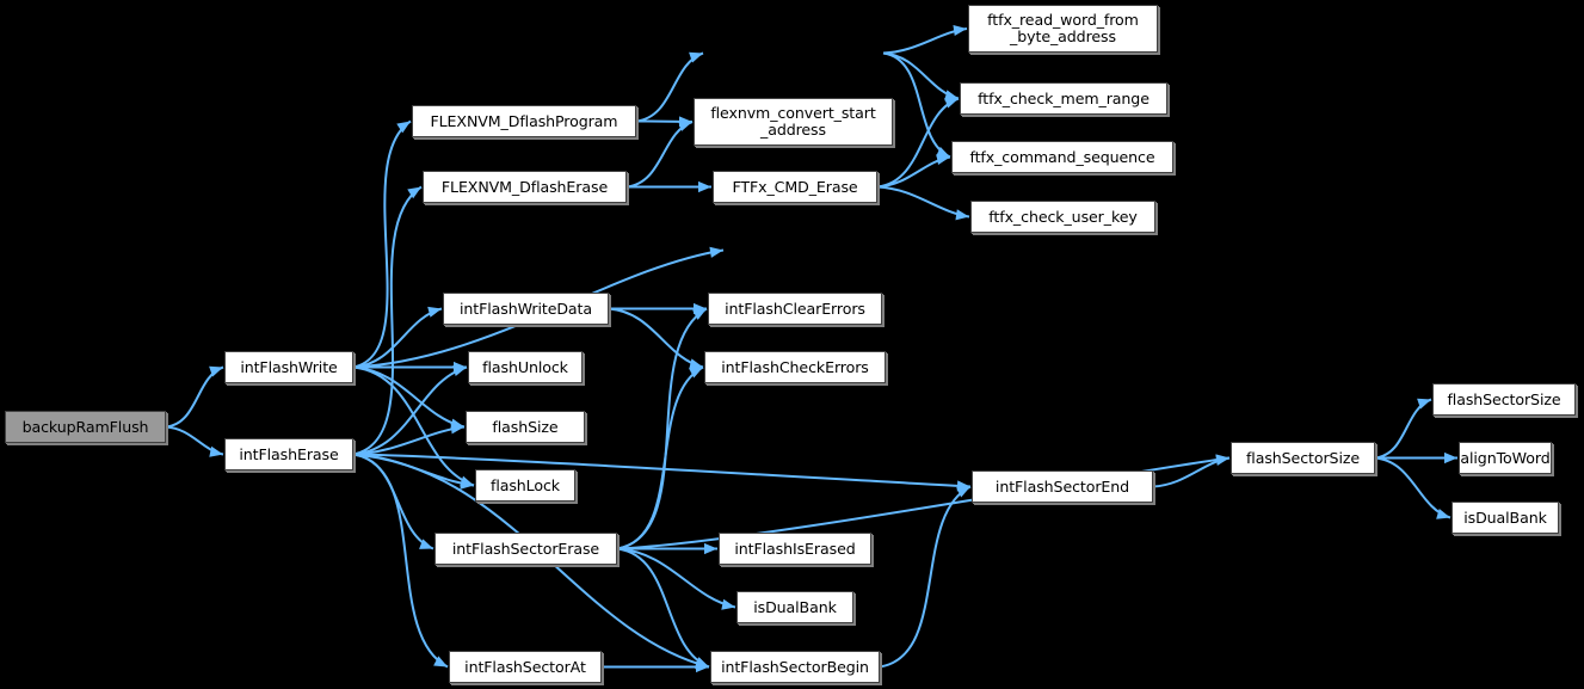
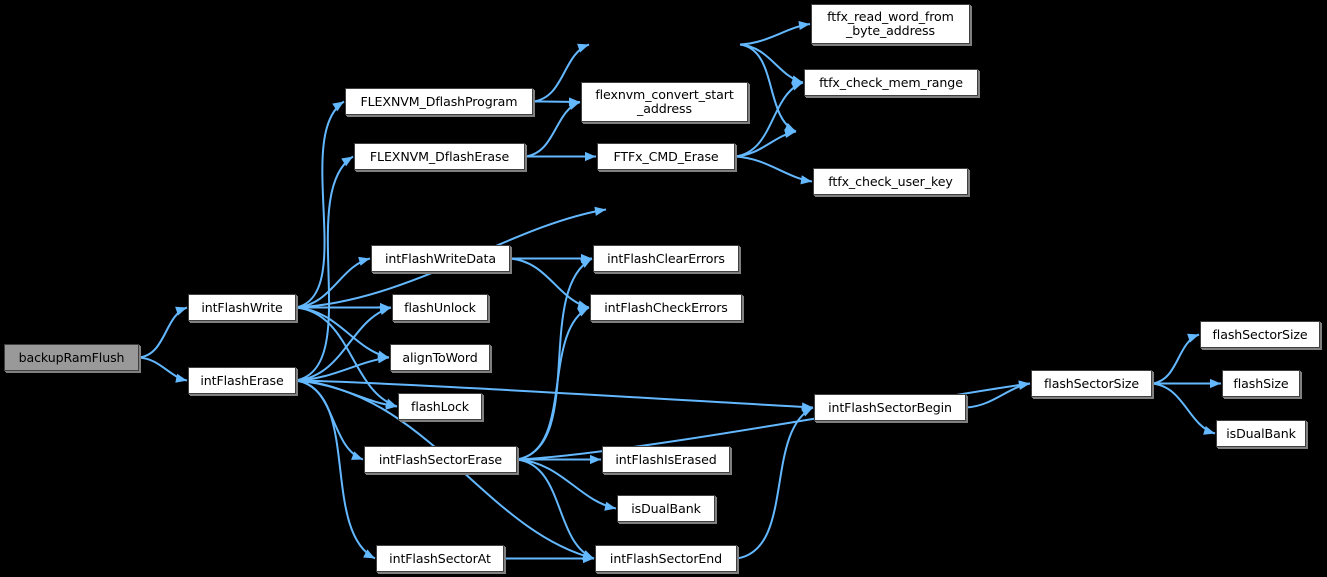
  backupRamFlush
  intFlashWrite
  intFlashErase
  FLEXNVM_DflashProgram
  FLEXNVM_DflashErase
  intFlashWriteData
  flashUnlock
- flashSize
+ alignToWord
  flashLock
  intFlashSectorErase
  intFlashSectorAt
  flexnvm_convert_start
  _address
  FTFx_CMD_Erase
  intFlashClearErrors
  intFlashCheckErrors
  intFlashIsErased
  isDualBank
- intFlashSectorBegin
+ intFlashSectorEnd
  ftfx_read_word_from
  _byte_address
  ftfx_check_mem_range
- ftfx_command_sequence
  ftfx_check_user_key
- intFlashSectorEnd
+ intFlashSectorBegin
  flashSectorSize
  flashSectorSize
- alignToWord
+ flashSize
  isDualBank
